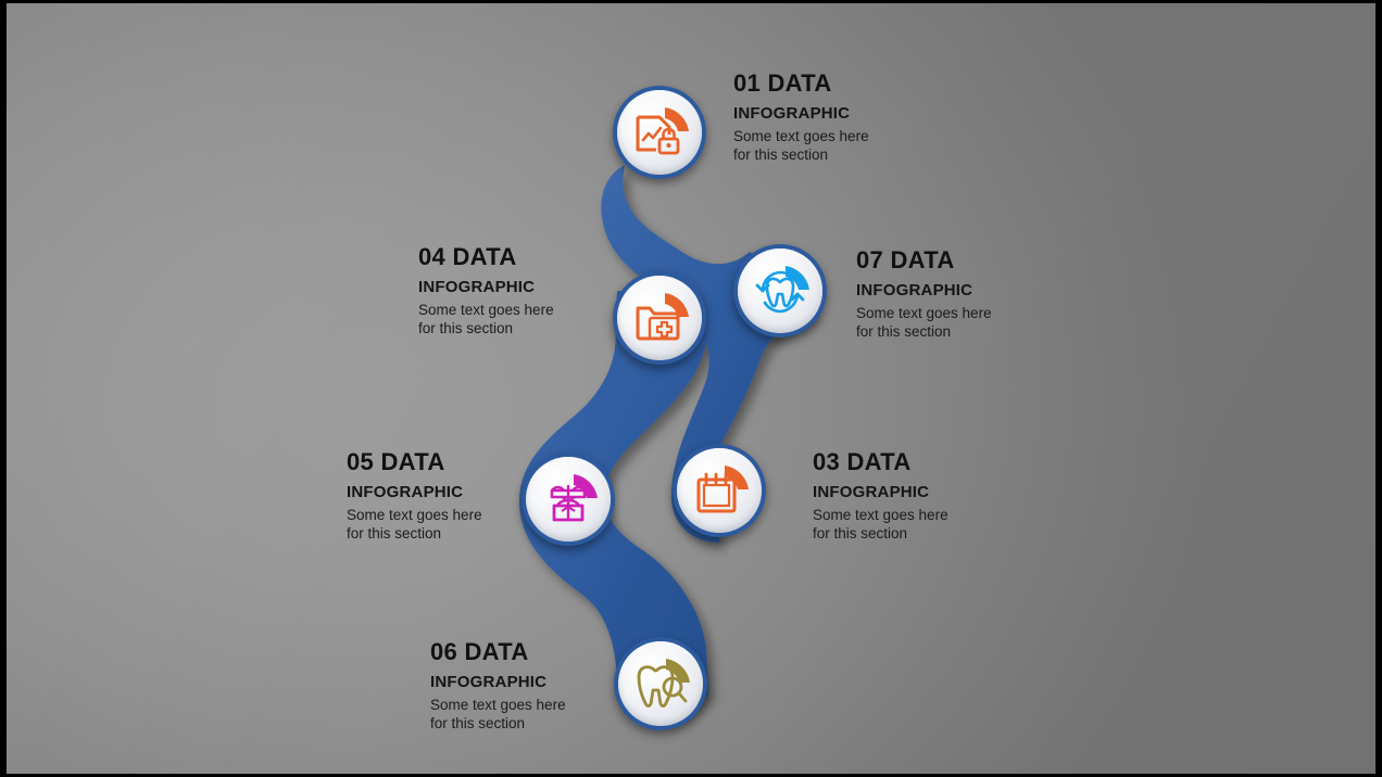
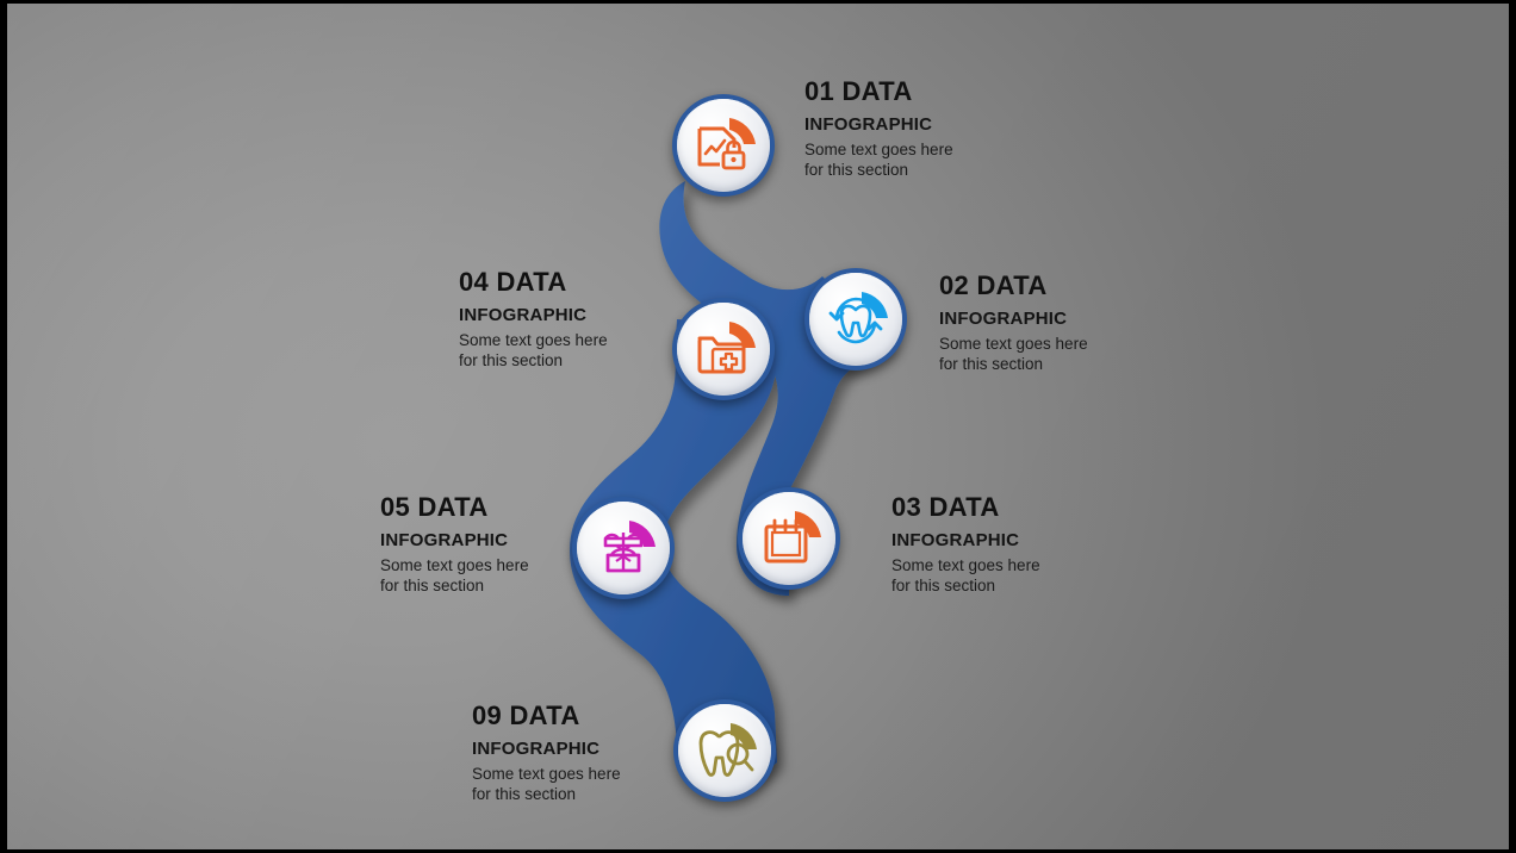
  01 DATA
  INFOGRAPHIC
  Some text goes here
  for this section
- 07 DATA
+ 02 DATA
  INFOGRAPHIC
  Some text goes here
  for this section
  03 DATA
  INFOGRAPHIC
  Some text goes here
  for this section
  04 DATA
  INFOGRAPHIC
  Some text goes here
  for this section
  05 DATA
  INFOGRAPHIC
  Some text goes here
  for this section
- 06 DATA
+ 09 DATA
  INFOGRAPHIC
  Some text goes here
  for this section
